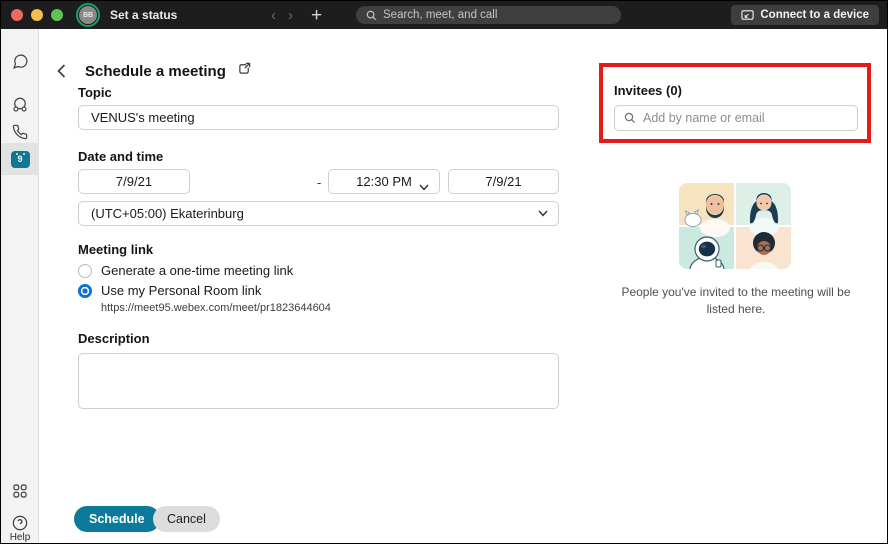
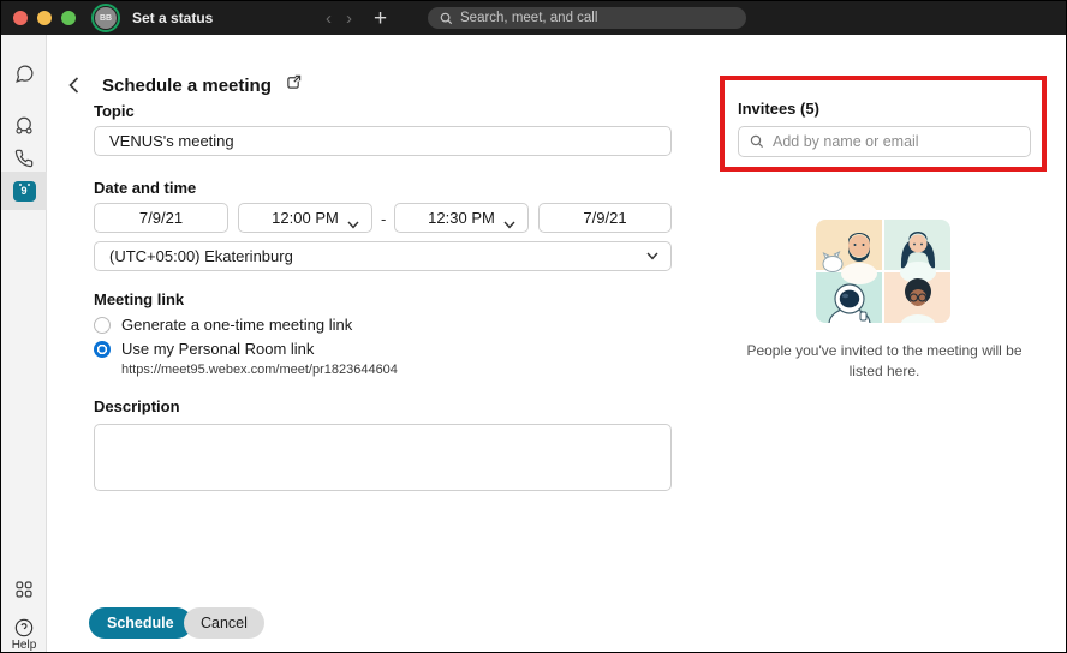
  Set a status
  ‹
  ›
  +
  Search, meet, and call
- Connect to a device
  9
  Help
  Schedule a meeting
  Topic
  VENUS's meeting
  Date and time
  7/9/21
+ 12:00 PM
  -
  12:30 PM
  7/9/21
  (UTC+05:00) Ekaterinburg
  Meeting link
  Generate a one-time meeting link
  Use my Personal Room link
  https://meet95.webex.com/meet/pr1823644604
  Description
  Schedule
  Cancel
- Invitees (0)
+ Invitees (5)
  Add by name or email
  People you've invited to the meeting will be listed here.
